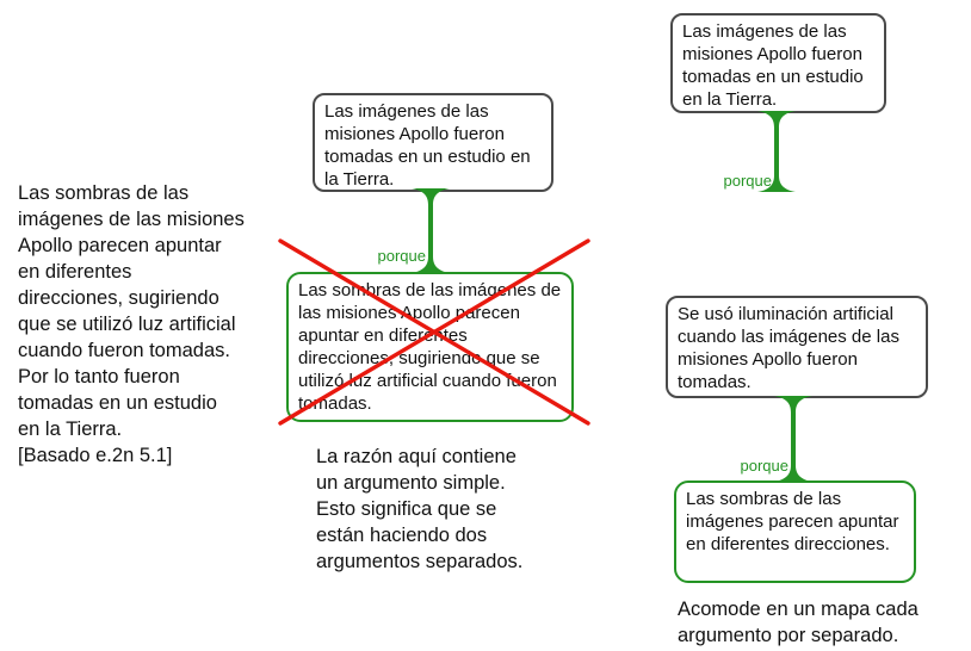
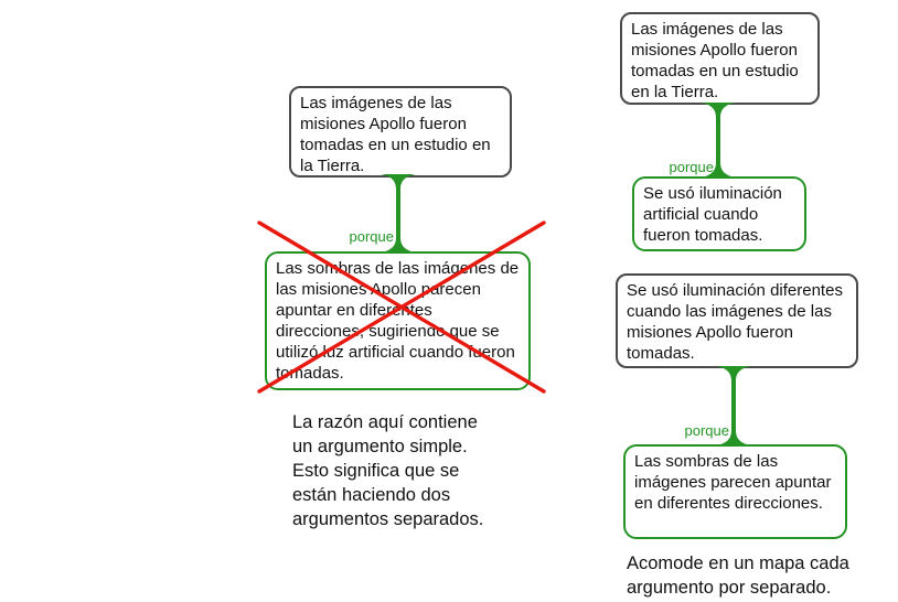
- Las sombras de las
- imágenes de las misiones
- Apollo parecen apuntar
- en diferentes
- direcciones, sugiriendo
- que se utilizó luz artificial
- cuando fueron tomadas.
- Por lo tanto fueron
- tomadas en un estudio
- en la Tierra.
- [Basado e.2n 5.1]
  Las imágenes de las misiones Apollo fueron tomadas en un estudio en la Tierra.
  porque
  Las sombras de las imágnes de las misiones Apollo precen apuntar en difertes direcciones sugiriend que se utilizóuz artificial cuando feron tomadas.
  La razón aquí contiene
  un argumento simple.
  Esto significa que se
  están haciendo dos
  argumentos separados.
  Las imágenes de las misiones Apollo fueron tomadas en un estudio en la Tierra.
  porque
+ Se usó iluminación artificial cuando fueron tomadas.
- Se usó iluminación artificial cuando las imágenes de las misiones Apollo fueron tomadas.
+ Se usó iluminación diferentes cuando las imágenes de las misiones Apollo fueron tomadas.
  porque
  Las sombras de las imágenes parecen apuntar en diferentes direcciones.
  Acomode en un mapa cada
  argumento por separado.
